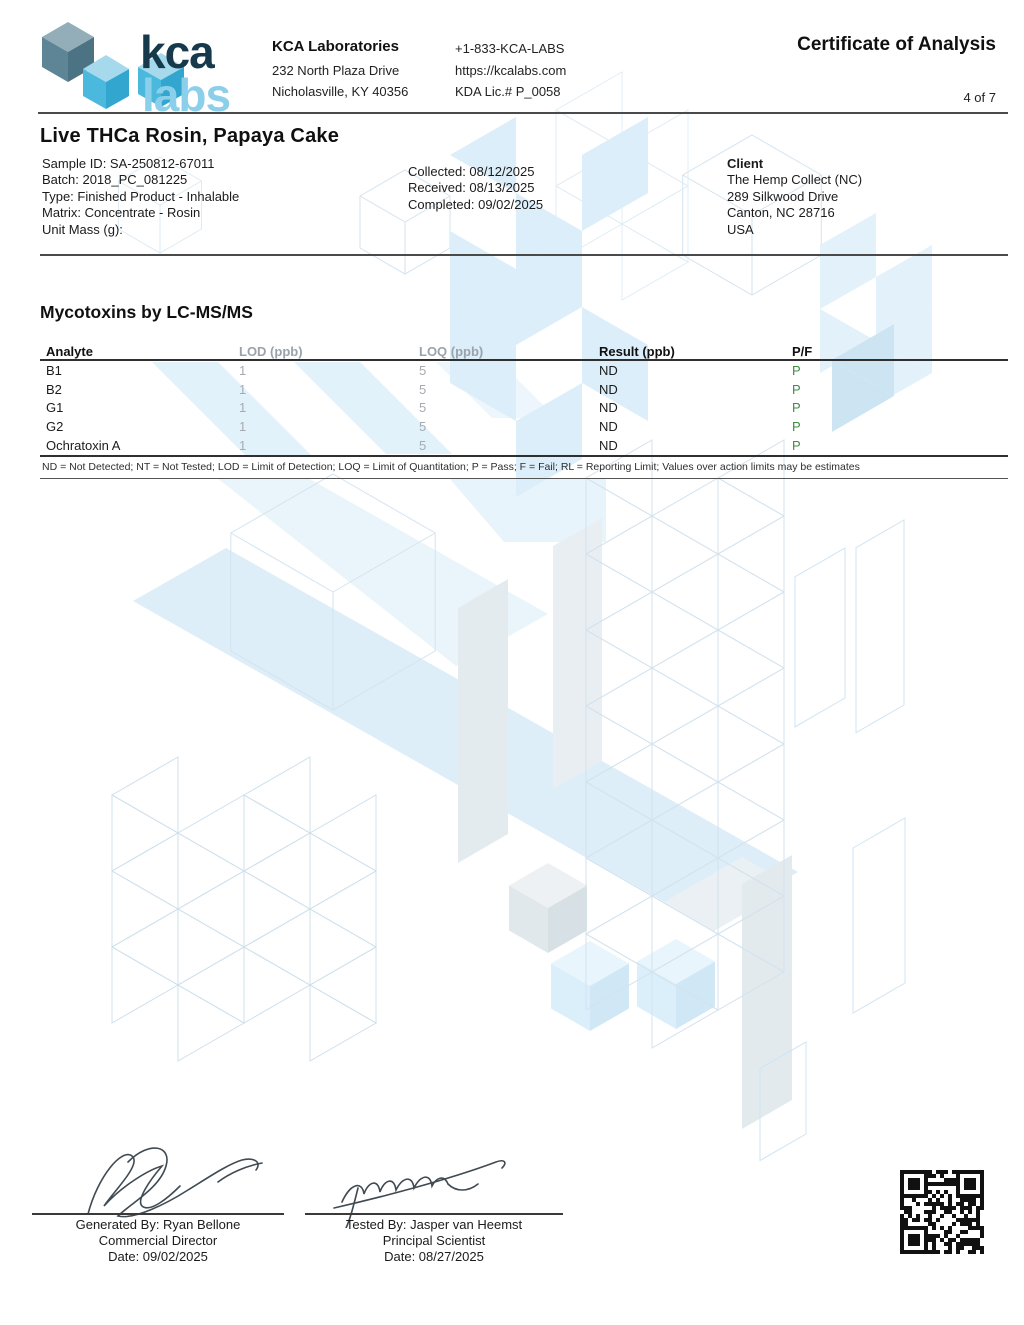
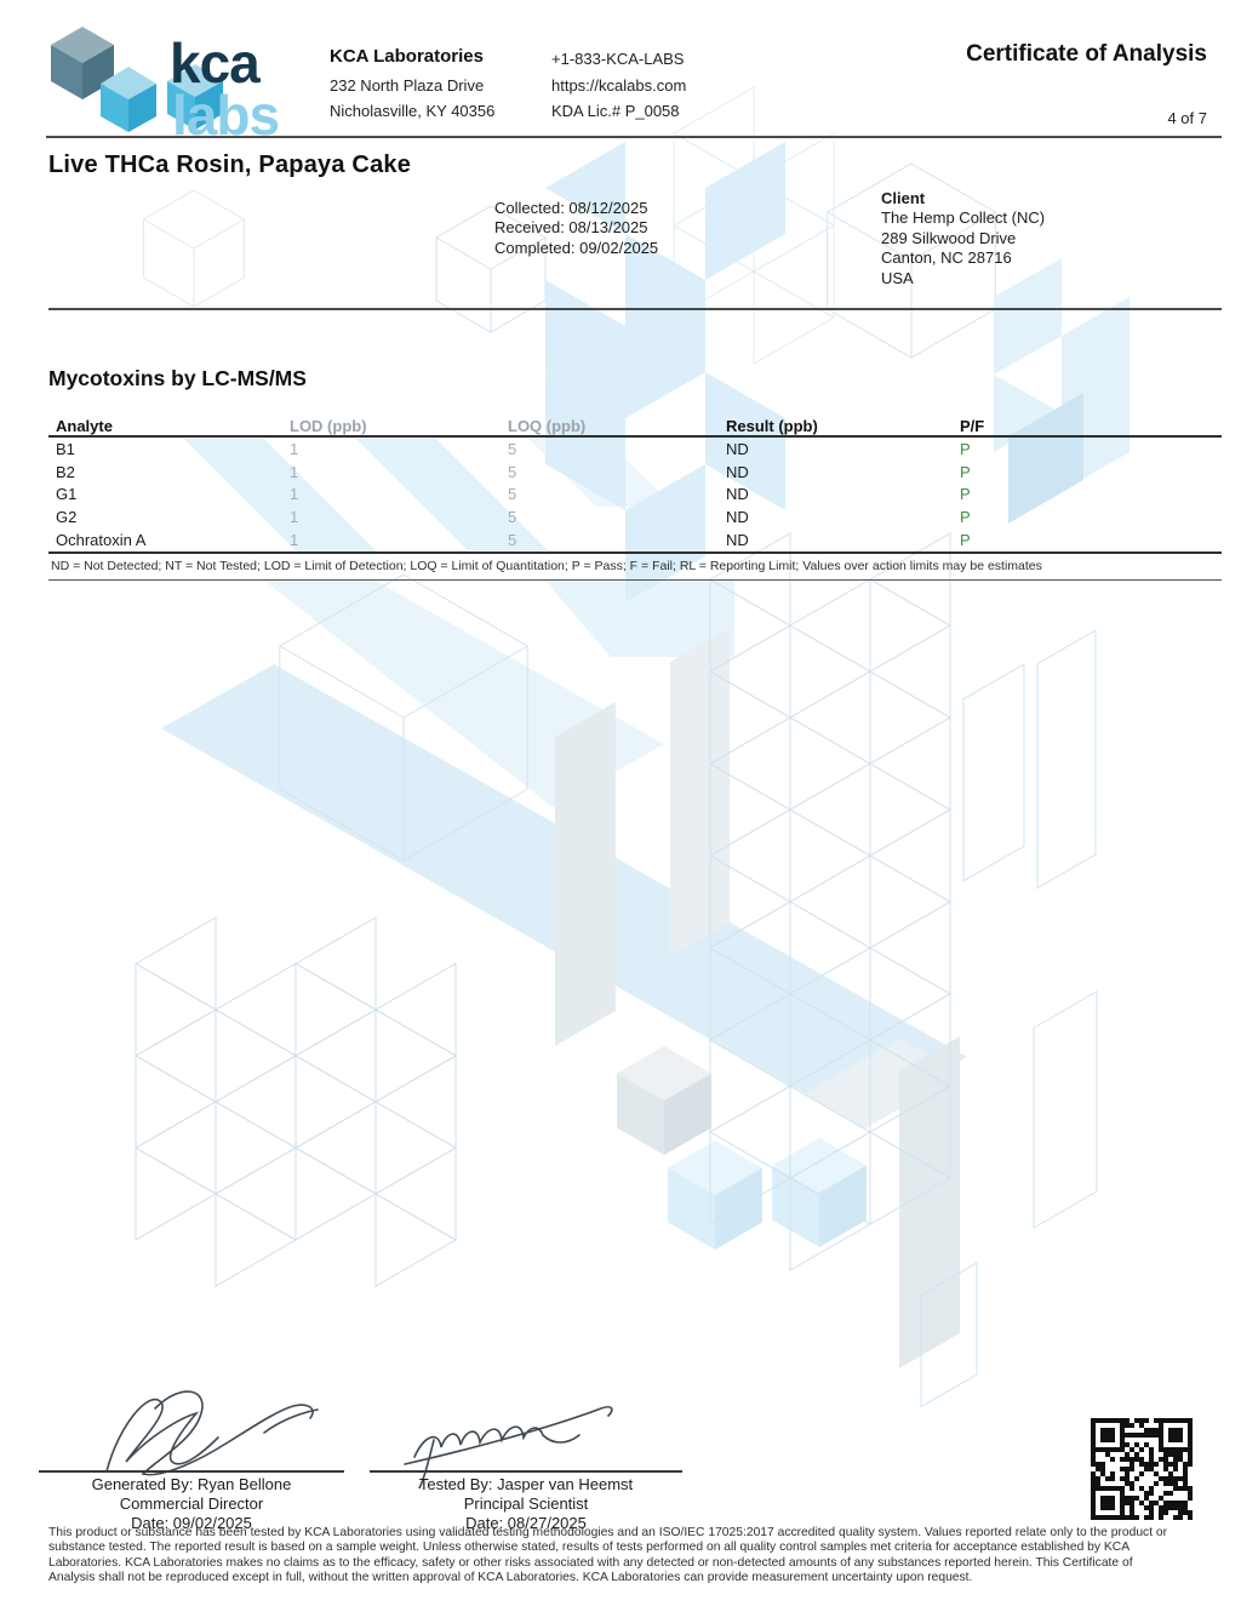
  kca
  labs
  KCA Laboratories
  232 North Plaza Drive
  Nicholasville, KY 40356
  +1-833-KCA-LABS
  https://kcalabs.com
  KDA Lic.# P_0058
  Certificate of Analysis
  4 of 7
  Live THCa Rosin, Papaya Cake
- Sample ID: SA-250812-67011
- Batch: 2018_PC_081225
- Type: Finished Product - Inhalable
- Matrix: Concentrate - Rosin
- Unit Mass (g):
  Collected: 08/12/2025
  Received: 08/13/2025
  Completed: 09/02/2025
  Client
  The Hemp Collect (NC)
  289 Silkwood Drive
  Canton, NC 28716
  USA
  Mycotoxins by LC-MS/MS
  Analyte
  LOD (ppb)
  LOQ (ppb)
  Result (ppb)
  P/F
  B1
  1
  5
  ND
  P
  B2
  1
  5
  ND
  P
  G1
  1
  5
  ND
  P
  G2
  1
  5
  ND
  P
  Ochratoxin A
  1
  5
  ND
  P
  ND = Not Detected; NT = Not Tested; LOD = Limit of Detection; LOQ = Limit of Quantitation; P = Pass; F = Fail; RL = Reporting Limit; Values over action limits may be estimates
  Generated By: Ryan Bellone
  Commercial Director
  Date: 09/02/2025
  Tested By: Jasper van Heemst
  Principal Scientist
  Date: 08/27/2025
+ This product or substance has been tested by KCA Laboratories using validated testing methodologies and an ISO/IEC 17025:2017 accredited quality system. Values reported relate only to the product or substance tested. The reported result is based on a sample weight. Unless otherwise stated, results of tests performed on all quality control samples met criteria for acceptance established by KCA Laboratories. KCA Laboratories makes no claims as to the efficacy, safety or other risks associated with any detected or non-detected amounts of any substances reported herein. This Certificate of Analysis shall not be reproduced except in full, without the written approval of KCA Laboratories. KCA Laboratories can provide measurement uncertainty upon request.
